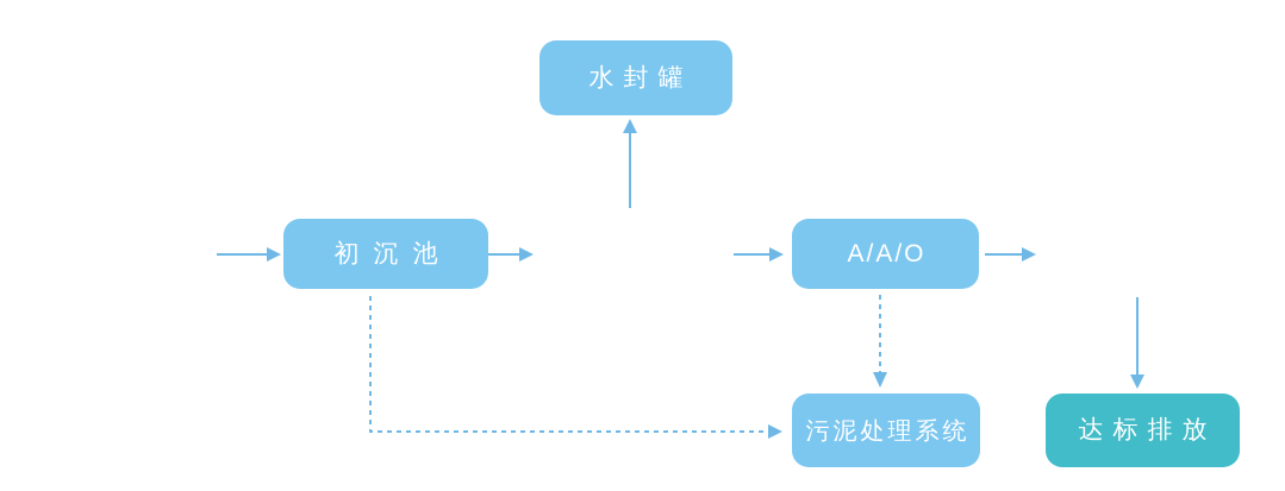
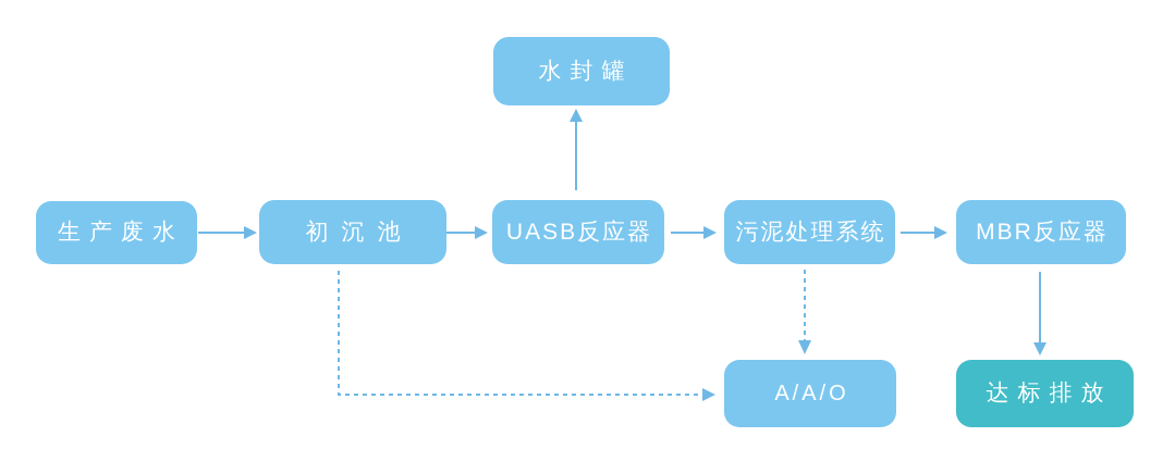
  水封罐
+ 生产废水
  初沉池
+ UASB反应器
- A/A/O
+ 污泥处理系统
+ MBR反应器
- 污泥处理系统
+ A/A/O
  达标排放
